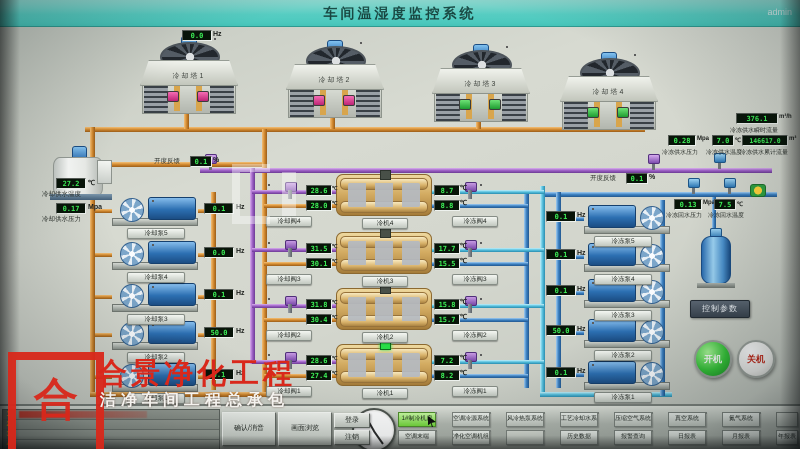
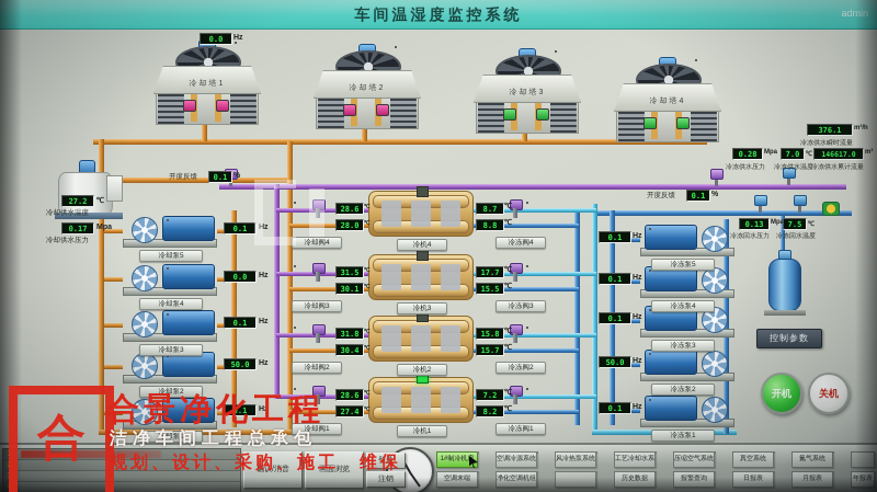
  合
  合景净化工程
  洁净车间工程总承包
+ 规划、设计、采购、施工 维保
